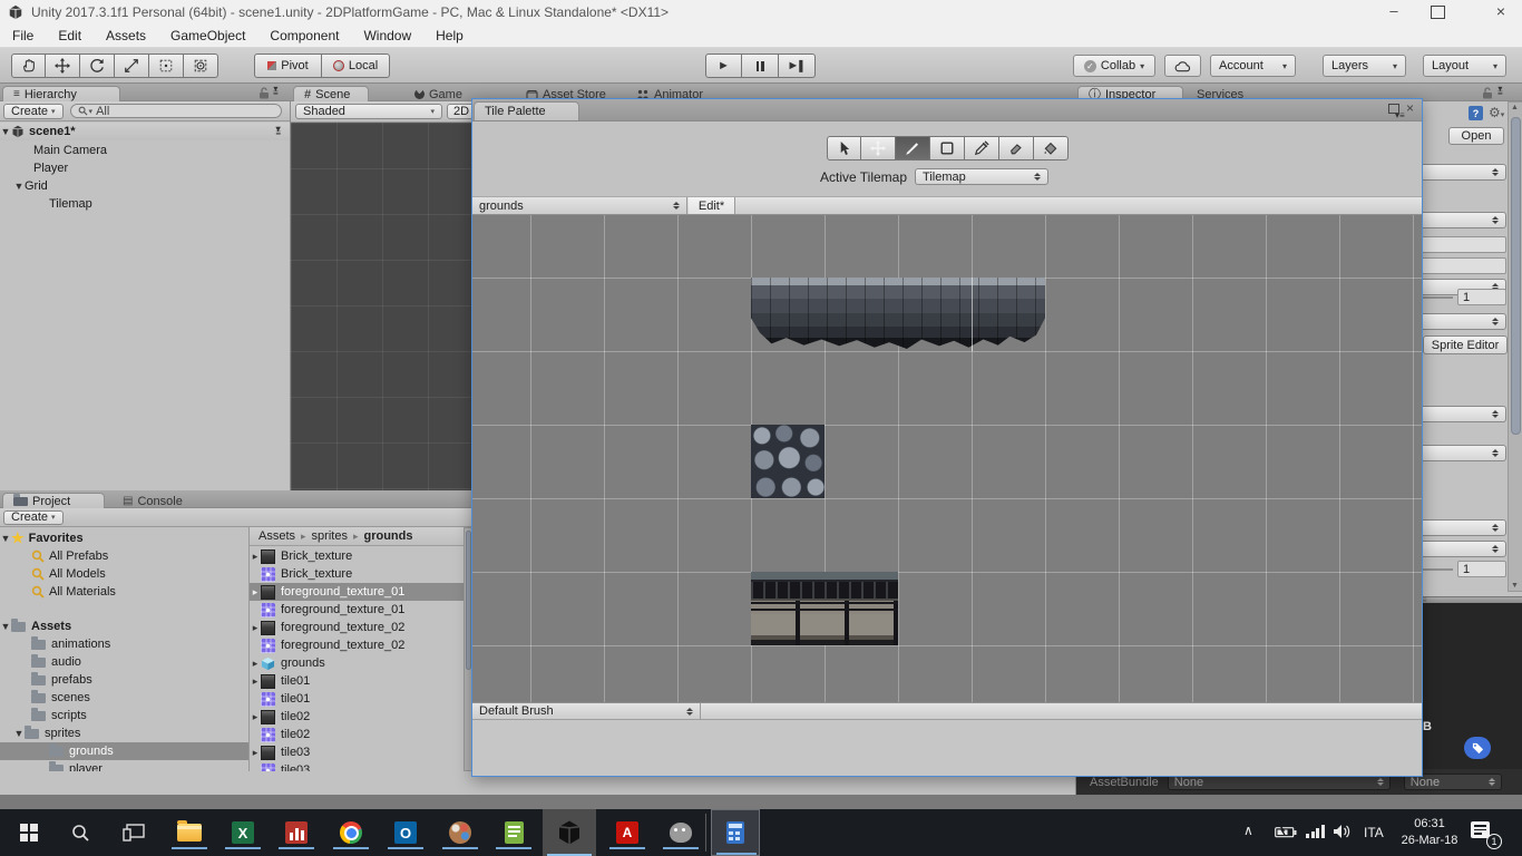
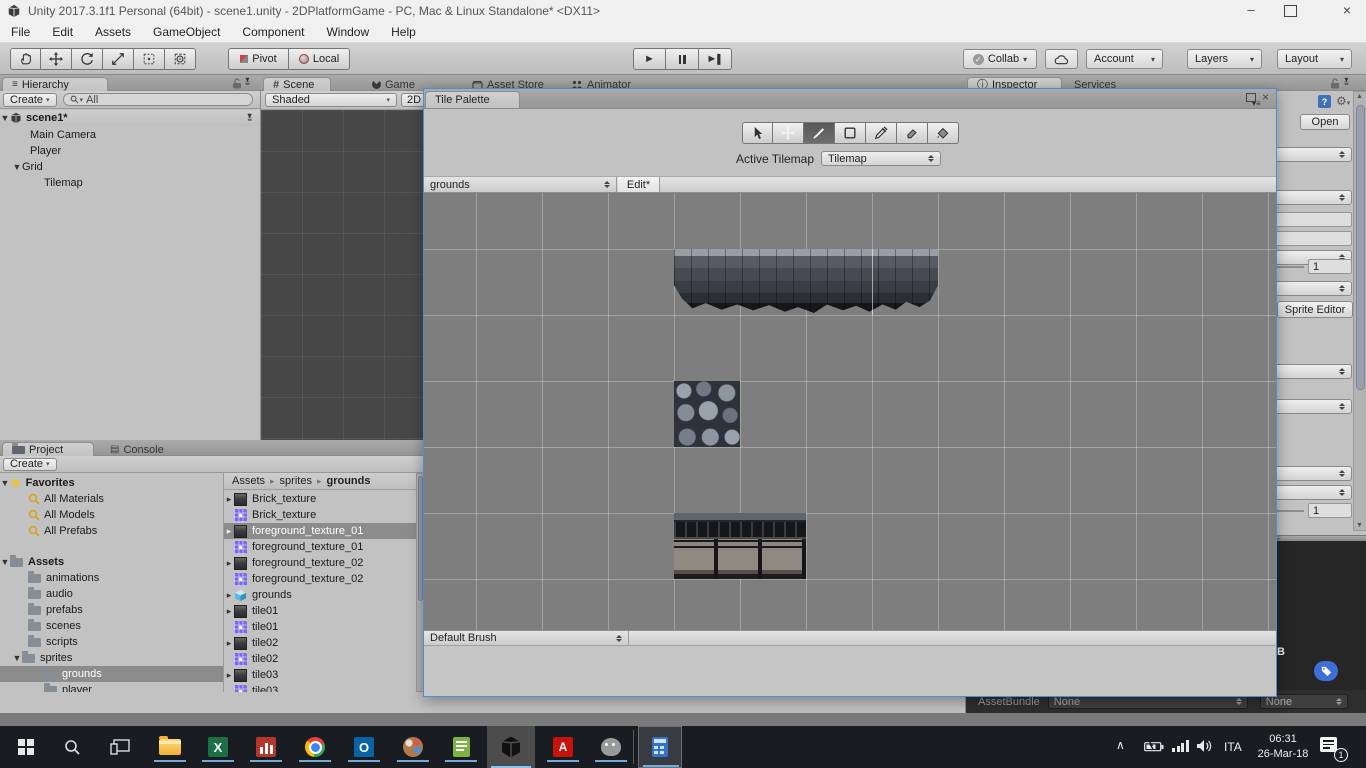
  Unity 2017.3.1f1 Personal (64bit) - scene1.unity - 2DPlatformGame - PC, Mac & Linux Standalone* <DX11>
  –
  ×
  File
  Edit
  Assets
  GameObject
  Component
  Window
  Help
  Pivot
  Local
  ►
  ►▌
  ✓
  Collab
  ▾
  Account
  ▾
  Layers
  ▾
  Layout
  ▾
  ≡
  Hierarchy
  ▾
  ≡
  #
  Scene
  Game
  Asset Store
  Animator
  ⓘ
  Inspector
  Services
  ▾
  ≡
  Create
  All
  ▼
  scene1*
  ▾
  ≡
  Main Camera
  Player
  ▼
  Grid
  Tilemap
  Shaded
  2D
  ?
  Open
  1
  Sprite Editor
  1
  ≡
  AssetBundle
  None
  None
  Project
  ▤
  Console
  Create
  ▼
  ★
  Favorites
- All Prefabs
+ All Materials
  All Models
- All Materials
+ All Prefabs
  ▼
  Assets
  animations
  audio
  prefabs
  scenes
  scripts
  ▼
  sprites
  grounds
  player
  Assets
  ▸
  sprites
  ▸
  grounds
  ▸
  Brick_texture
  Brick_texture
  ▸
  foreground_texture_01
  foreground_texture_01
  ▸
  foreground_texture_02
  foreground_texture_02
  ▸
  grounds
  ▸
  tile01
  tile01
  ▸
  tile02
  tile02
  ▸
  tile03
  tile03
  Tile Palette
  ×
  ▾≡
  Active Tilemap
  Tilemap
  grounds
  Edit*
  Default Brush
  X
  O
  A
  ∧
  ITA
  06:31
  26-Mar-18
  1
